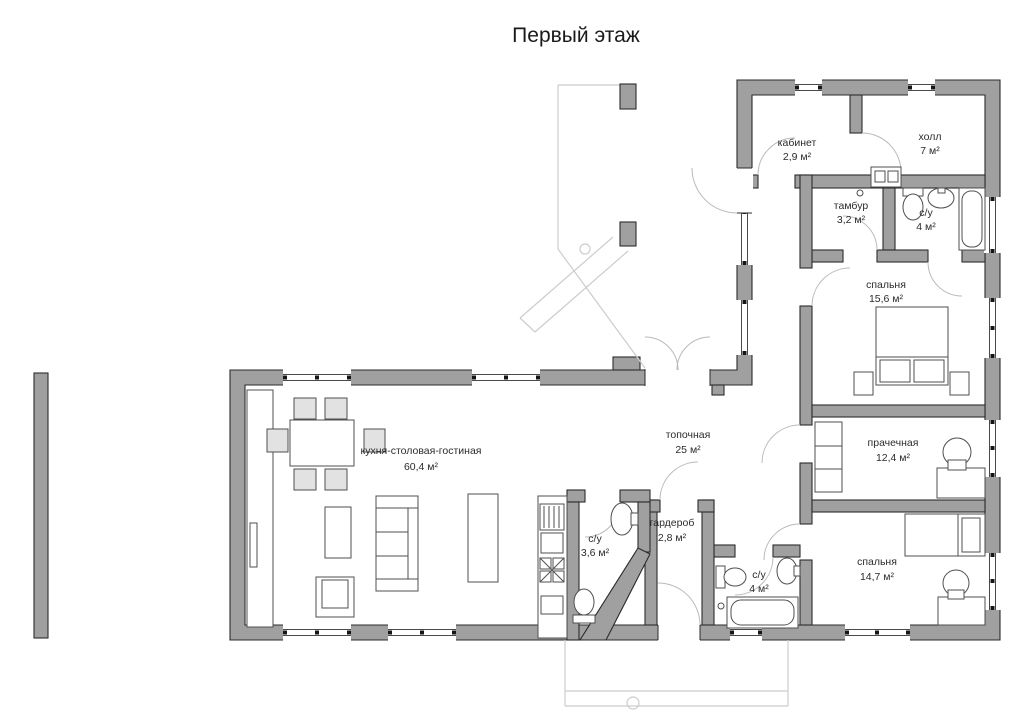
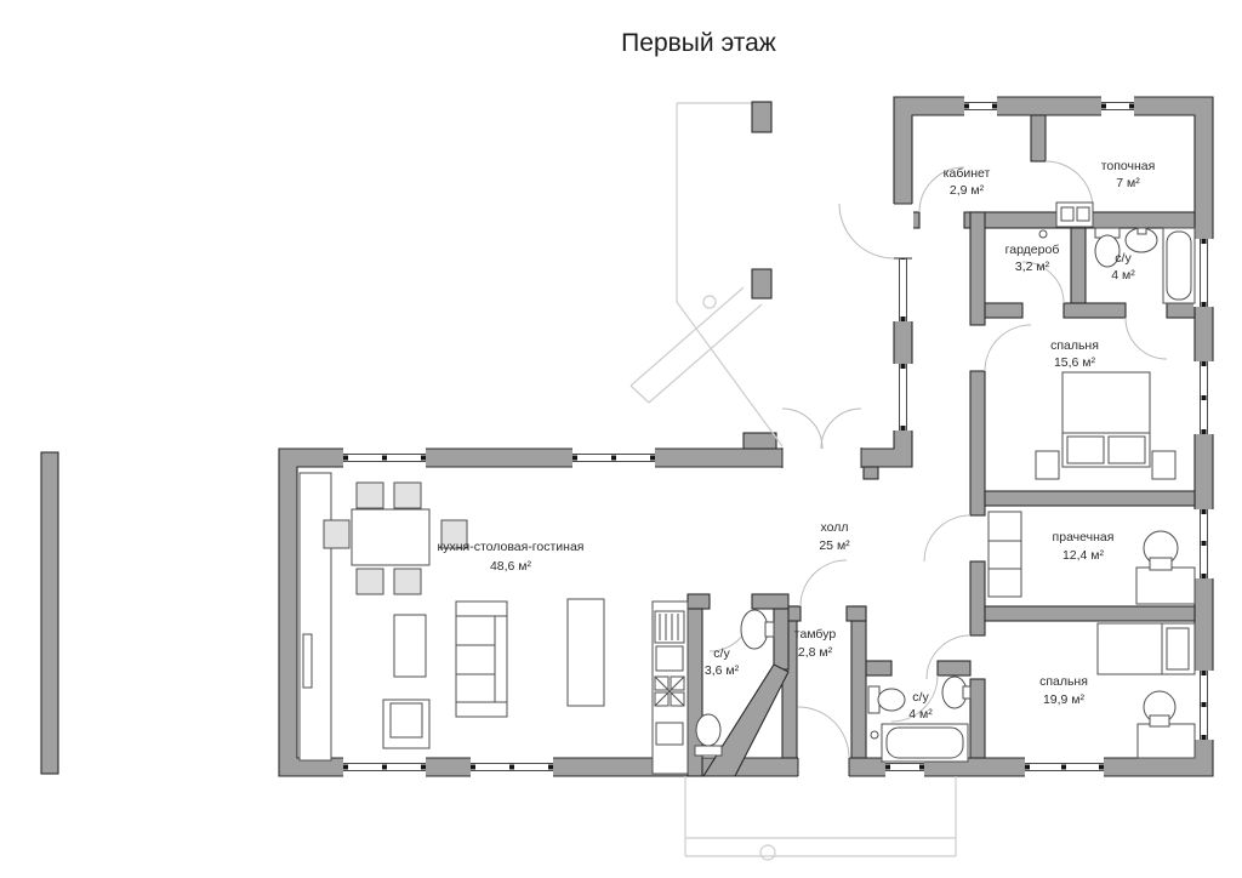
  Первый этаж
  кабинет
  2,9 м²
- холл
+ топочная
  7 м²
- тамбур
+ гардероб
  3,2 м²
  с/у
  4 м²
  спальня
  15,6 м²
- топочная
+ холл
  25 м²
  прачечная
  12,4 м²
  кухня-столовая-гостиная
- 60,4 м²
+ 48,6 м²
  с/у
  3,6 м²
- гардероб
+ тамбур
  2,8 м²
  с/у
  4 м²
  спальня
- 14,7 м²
+ 19,9 м²
